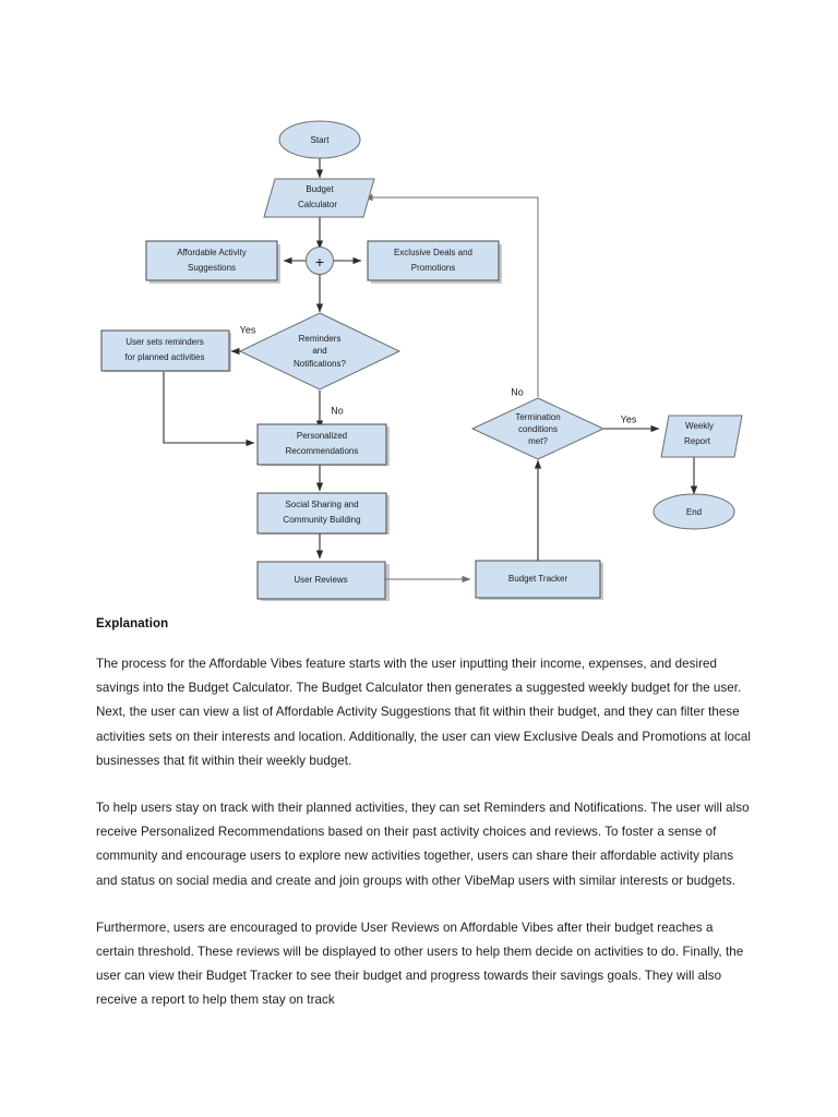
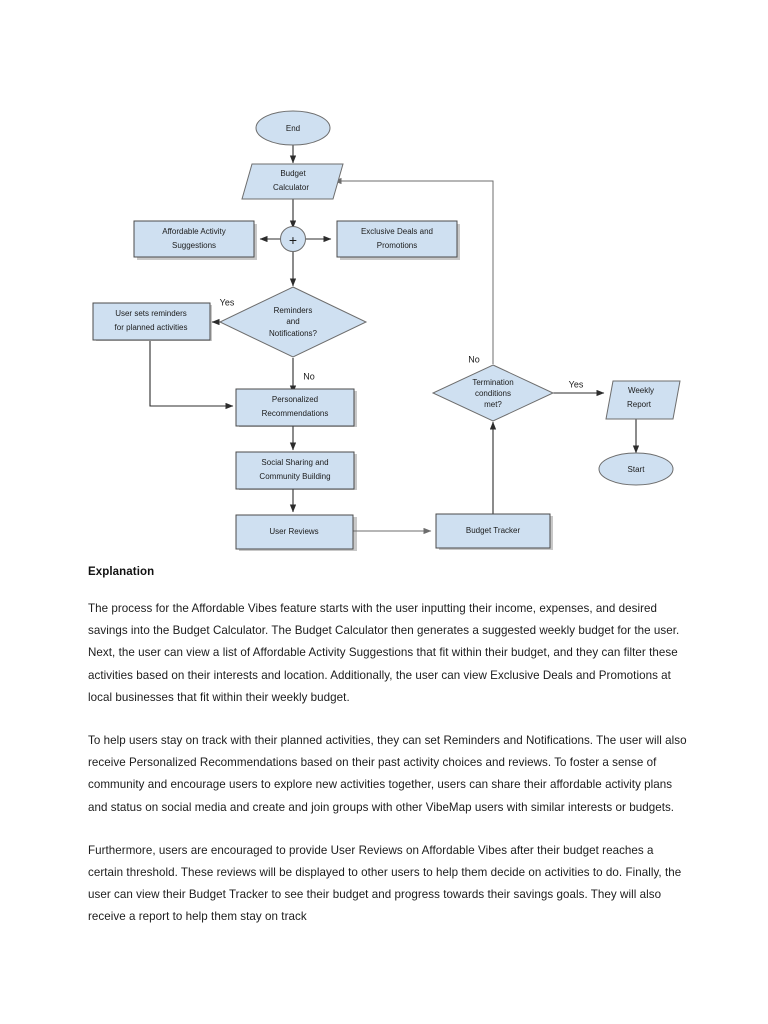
- Start
+ End
  Budget
  Calculator
  +
  Affordable Activity
  Suggestions
  Exclusive Deals and
  Promotions
  Reminders
  and
  Notifications?
  User sets reminders
  for planned activities
  Personalized
  Recommendations
  Social Sharing and
  Community Building
  User Reviews
  Budget Tracker
  Termination
  conditions
  met?
  Weekly
  Report
- End
+ Start
  Yes
  No
  No
  Yes
  Explanation
- The process for the Affordable Vibes feature starts with the user inputting their income, expenses, and desired savings into the Budget Calculator. The Budget Calculator then generates a suggested weekly budget for the user. Next, the user can view a list of Affordable Activity Suggestions that fit within their budget, and they can filter these activities sets on their interests and location. Additionally, the user can view Exclusive Deals and Promotions at local businesses that fit within their weekly budget.
+ The process for the Affordable Vibes feature starts with the user inputting their income, expenses, and desired savings into the Budget Calculator. The Budget Calculator then generates a suggested weekly budget for the user. Next, the user can view a list of Affordable Activity Suggestions that fit within their budget, and they can filter these activities based on their interests and location. Additionally, the user can view Exclusive Deals and Promotions at local businesses that fit within their weekly budget.
  To help users stay on track with their planned activities, they can set Reminders and Notifications. The user will also receive Personalized Recommendations based on their past activity choices and reviews. To foster a sense of community and encourage users to explore new activities together, users can share their affordable activity plans and status on social media and create and join groups with other VibeMap users with similar interests or budgets.
  Furthermore, users are encouraged to provide User Reviews on Affordable Vibes after their budget reaches a certain threshold. These reviews will be displayed to other users to help them decide on activities to do. Finally, the user can view their Budget Tracker to see their budget and progress towards their savings goals. They will also receive a report to help them stay on track
